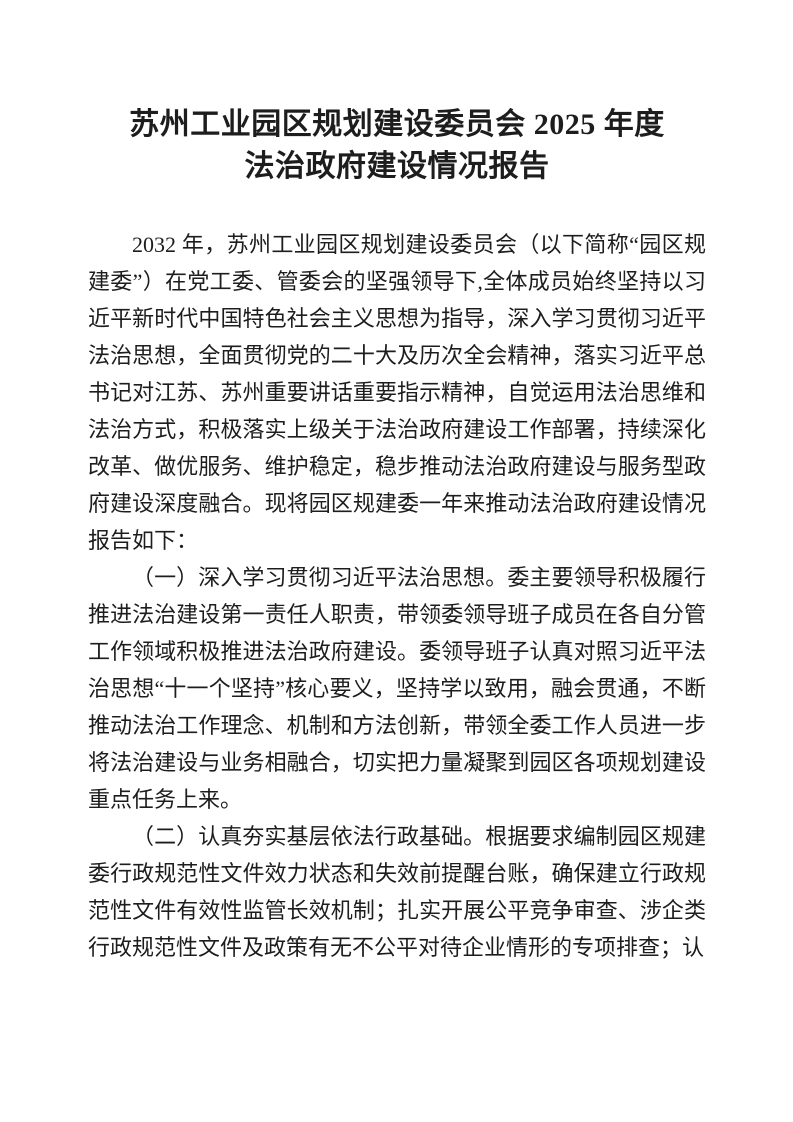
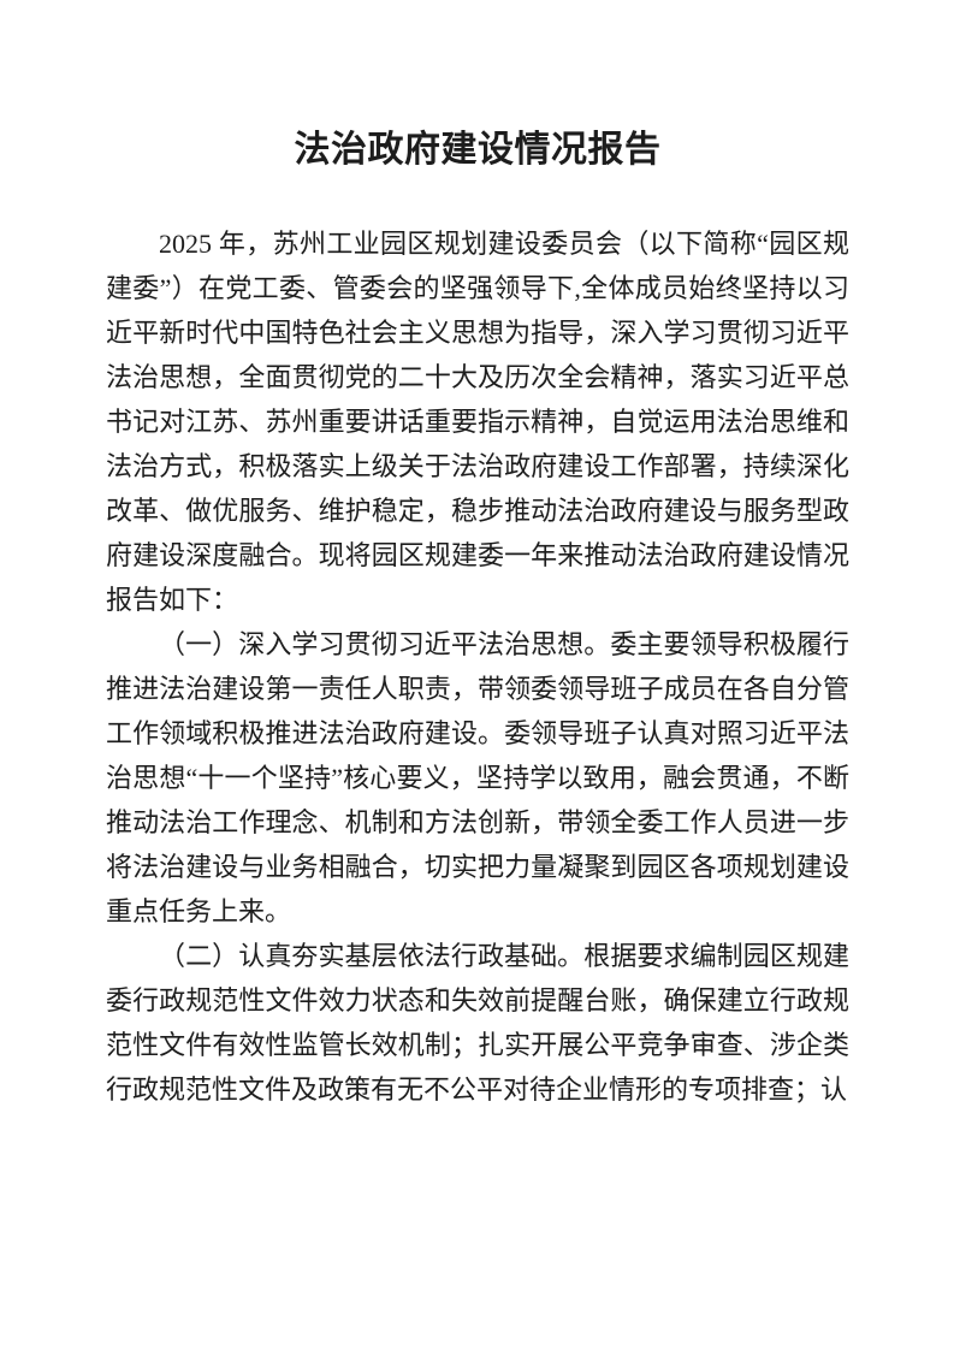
- 苏州工业园区规划建设委员会 2025 年度
  法治政府建设情况报告
- 2032 年，苏州工业园区规划建设委员会（以下简称“园区规建委”）在党工委、管委会的坚强领导下,全体成员始终坚持以习近平新时代中国特色社会主义思想为指导，深入学习贯彻习近平法治思想，全面贯彻党的二十大及历次全会精神，落实习近平总书记对江苏、苏州重要讲话重要指示精神，自觉运用法治思维和法治方式，积极落实上级关于法治政府建设工作部署，持续深化改革、做优服务、维护稳定，稳步推动法治政府建设与服务型政府建设深度融合。现将园区规建委一年来推动法治政府建设情况报告如下：
+ 2025 年，苏州工业园区规划建设委员会（以下简称“园区规建委”）在党工委、管委会的坚强领导下,全体成员始终坚持以习近平新时代中国特色社会主义思想为指导，深入学习贯彻习近平法治思想，全面贯彻党的二十大及历次全会精神，落实习近平总书记对江苏、苏州重要讲话重要指示精神，自觉运用法治思维和法治方式，积极落实上级关于法治政府建设工作部署，持续深化改革、做优服务、维护稳定，稳步推动法治政府建设与服务型政府建设深度融合。现将园区规建委一年来推动法治政府建设情况报告如下：
  （一）深入学习贯彻习近平法治思想。委主要领导积极履行推进法治建设第一责任人职责，带领委领导班子成员在各自分管工作领域积极推进法治政府建设。委领导班子认真对照习近平法治思想“十一个坚持”核心要义，坚持学以致用，融会贯通，不断推动法治工作理念、机制和方法创新，带领全委工作人员进一步将法治建设与业务相融合，切实把力量凝聚到园区各项规划建设重点任务上来。
  （二）认真夯实基层依法行政基础。根据要求编制园区规建委行政规范性文件效力状态和失效前提醒台账，确保建立行政规范性文件有效性监管长效机制；扎实开展公平竞争审查、涉企类行政规范性文件及政策有无不公平对待企业情形的专项排查；认
